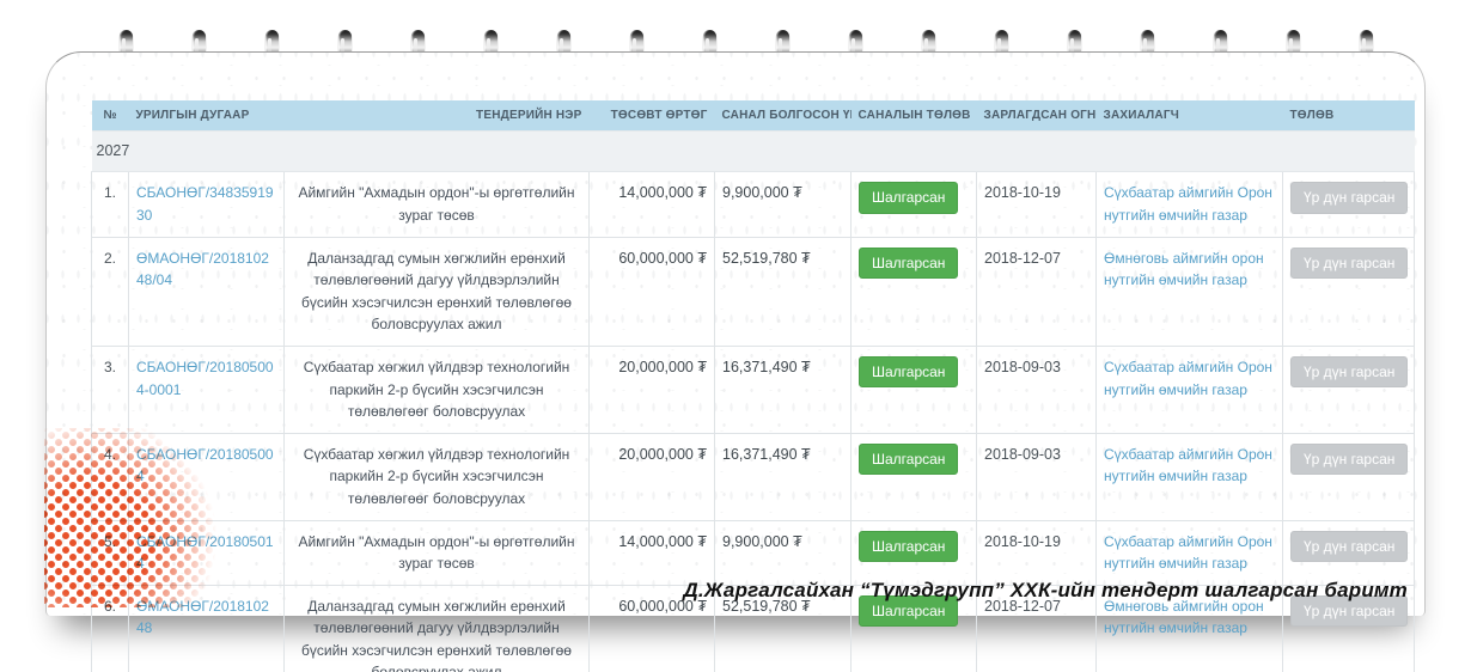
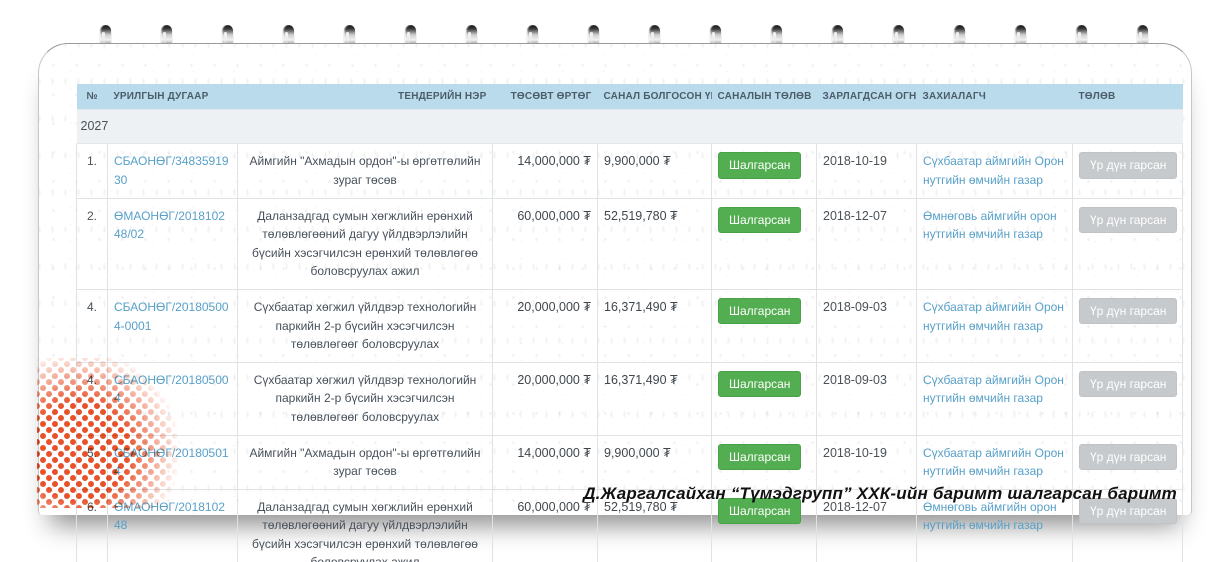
  №	УРИЛГЫН ДУГААР	ТЕНДЕРИЙН НЭР	ТӨСӨВТ ӨРТӨГ	САНАЛ БОЛГОСОН Ү	САНАЛЫН ТӨЛӨВ	ЗАРЛАГДСАН ОГН	ЗАХИАЛАГЧ	ТӨЛӨВ
  2027
  1.	СБАОНӨГ/3483591930	Аймгийн "Ахмадын ордон"-ы өргөтгөлийн зураг төсөв	14,000,000 ₮	9,900,000 ₮	Шалгарсан	2018-10-19	Сүхбаатар аймгийн Орон нутгийн өмчийн газар	Үр дүн гарсан
- 2.	ӨМАОНӨГ/201810248/04	Даланзадгад сумын хөгжлийн ерөнхий төлөвлөгөөний дагуу үйлдвэрлэлийн бүсийн хэсэгчилсэн ерөнхий төлөвлөгөө боловсруулах ажил	60,000,000 ₮	52,519,780 ₮	Шалгарсан	2018-12-07	Өмнөговь аймгийн орон нутгийн өмчийн газар	Үр дүн гарсан
+ 2.	ӨМАОНӨГ/201810248/02	Даланзадгад сумын хөгжлийн ерөнхий төлөвлөгөөний дагуу үйлдвэрлэлийн бүсийн хэсэгчилсэн ерөнхий төлөвлөгөө боловсруулах ажил	60,000,000 ₮	52,519,780 ₮	Шалгарсан	2018-12-07	Өмнөговь аймгийн орон нутгийн өмчийн газар	Үр дүн гарсан
- 3.	СБАОНӨГ/201805004-0001	Сүхбаатар хөгжил үйлдвэр технологийн паркийн 2-р бүсийн хэсэгчилсэн төлөвлөгөөг боловсруулах	20,000,000 ₮	16,371,490 ₮	Шалгарсан	2018-09-03	Сүхбаатар аймгийн Орон нутгийн өмчийн газар	Үр дүн гарсан
+ 4.	СБАОНӨГ/201805004-0001	Сүхбаатар хөгжил үйлдвэр технологийн паркийн 2-р бүсийн хэсэгчилсэн төлөвлөгөөг боловсруулах	20,000,000 ₮	16,371,490 ₮	Шалгарсан	2018-09-03	Сүхбаатар аймгийн Орон нутгийн өмчийн газар	Үр дүн гарсан
  	180500	Сүхбаатар хөгжил үйлдвэр технологийн паркийн 2-р бүсийн хэсэгчилсэн төлөвлөгөөг боловсруулах	20,000,000 ₮	16,371,490 ₮	Шалгарсан	2018-09-03	Сүхбаатар аймгийн Орон нутгийн өмчийн газар	Үр дүн гарсан
  	180501	Аймгийн "Ахмадын ордон"-ы өргөтгөлийн зураг төсөв	14,000,000 ₮	9,900,000 ₮	Шалгарсан	2018-10-19	Сүхбаатар аймгийн Орон нутгийн өмчийн газар	Үр дүн гарсан
  	01810248	Даланзадгад сумын хөгжлийн ерөнхий төлөвлөгөөний дагуу үйлдвэрлэлийн бүсийн хэсэгчилсэн ерөнхий төлөвлөгөө	60,000,000 ₮	52,519,780 ₮	Шалгарсан	2018-12-07	Өмнөговь аймгийн орон нутгийн өмчийн газар	Үр дүн гарсан
- Д.Жаргалсайхан “Түмэдгрупп” ХХК-ийн тендерт шалгарсан баримт
+ Д.Жаргалсайхан “Түмэдгрупп” ХХК-ийн баримт шалгарсан баримт
